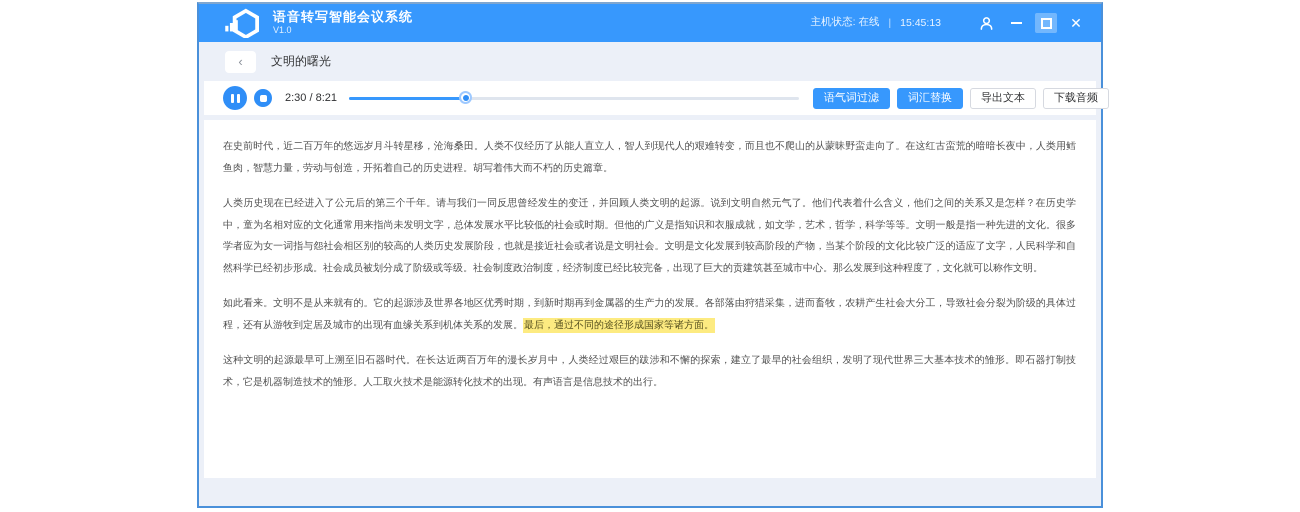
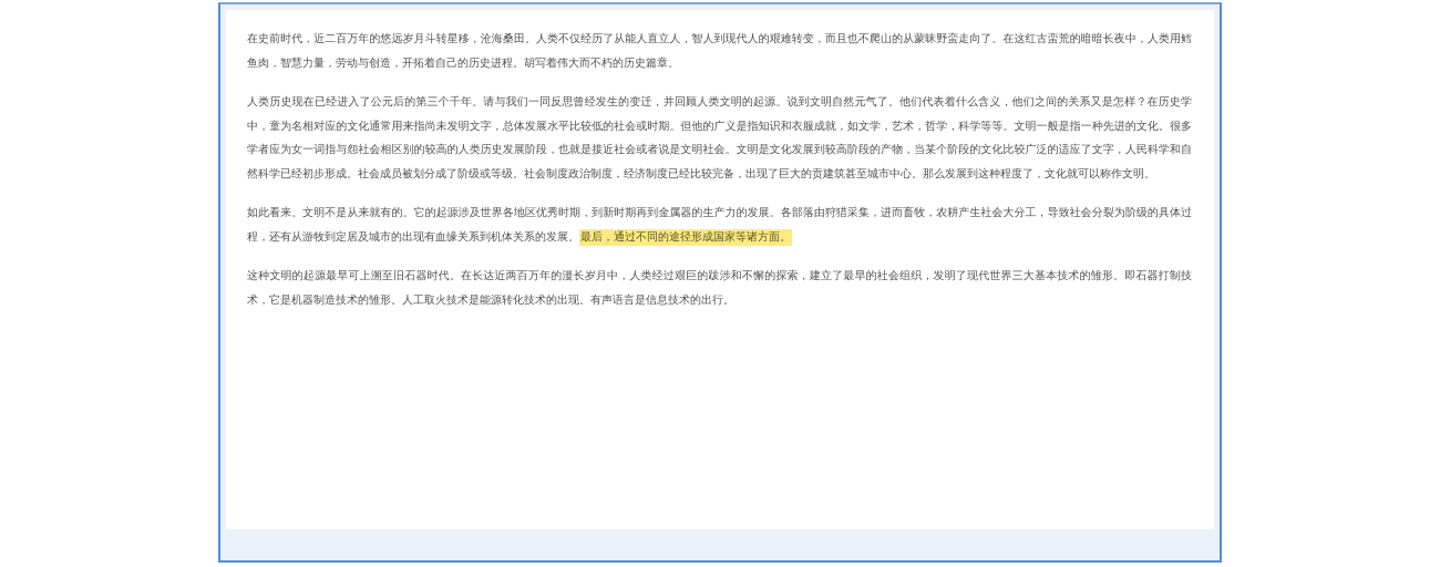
- 语音转写智能会议系统
- V1.0
- 主机状态: 在线
- |
- 15:45:13
- ✕
- ‹
- 文明的曙光
- 2:30 / 8:21
- 语气词过滤
- 词汇替换
- 导出文本
- 下载音频
  在史前时代，近二百万年的悠远岁月斗转星移，沧海桑田。人类不仅经历了从能人直立人，智人到现代人的艰难转变，而且也不爬山的从蒙昧野蛮走向了。在这红古蛮荒的暗暗长夜中，人类用鳕鱼肉，智慧力量，劳动与创造，开拓着自己的历史进程。胡写着伟大而不朽的历史篇章。
  人类历史现在已经进入了公元后的第三个千年。请与我们一同反思曾经发生的变迁，并回顾人类文明的起源。说到文明自然元气了。他们代表着什么含义，他们之间的关系又是怎样？在历史学中，童为名相对应的文化通常用来指尚未发明文字，总体发展水平比较低的社会或时期。但他的广义是指知识和衣服成就，如文学，艺术，哲学，科学等等。文明一般是指一种先进的文化。很多学者应为女一词指与怨社会相区别的较高的人类历史发展阶段，也就是接近社会或者说是文明社会。文明是文化发展到较高阶段的产物，当某个阶段的文化比较广泛的适应了文字，人民科学和自然科学已经初步形成。社会成员被划分成了阶级或等级。社会制度政治制度，经济制度已经比较完备，出现了巨大的贡建筑甚至城市中心。那么发展到这种程度了，文化就可以称作文明。
  如此看来。文明不是从来就有的。它的起源涉及世界各地区优秀时期，到新时期再到金属器的生产力的发展。各部落由狩猎采集，进而畜牧，农耕产生社会大分工，导致社会分裂为阶级的具体过程，还有从游牧到定居及城市的出现有血缘关系到机体关系的发展。最后，通过不同的途径形成国家等诸方面。
  这种文明的起源最早可上溯至旧石器时代。在长达近两百万年的漫长岁月中，人类经过艰巨的跋涉和不懈的探索，建立了最早的社会组织，发明了现代世界三大基本技术的雏形。即石器打制技术，它是机器制造技术的雏形。人工取火技术是能源转化技术的出现。有声语言是信息技术的出行。
